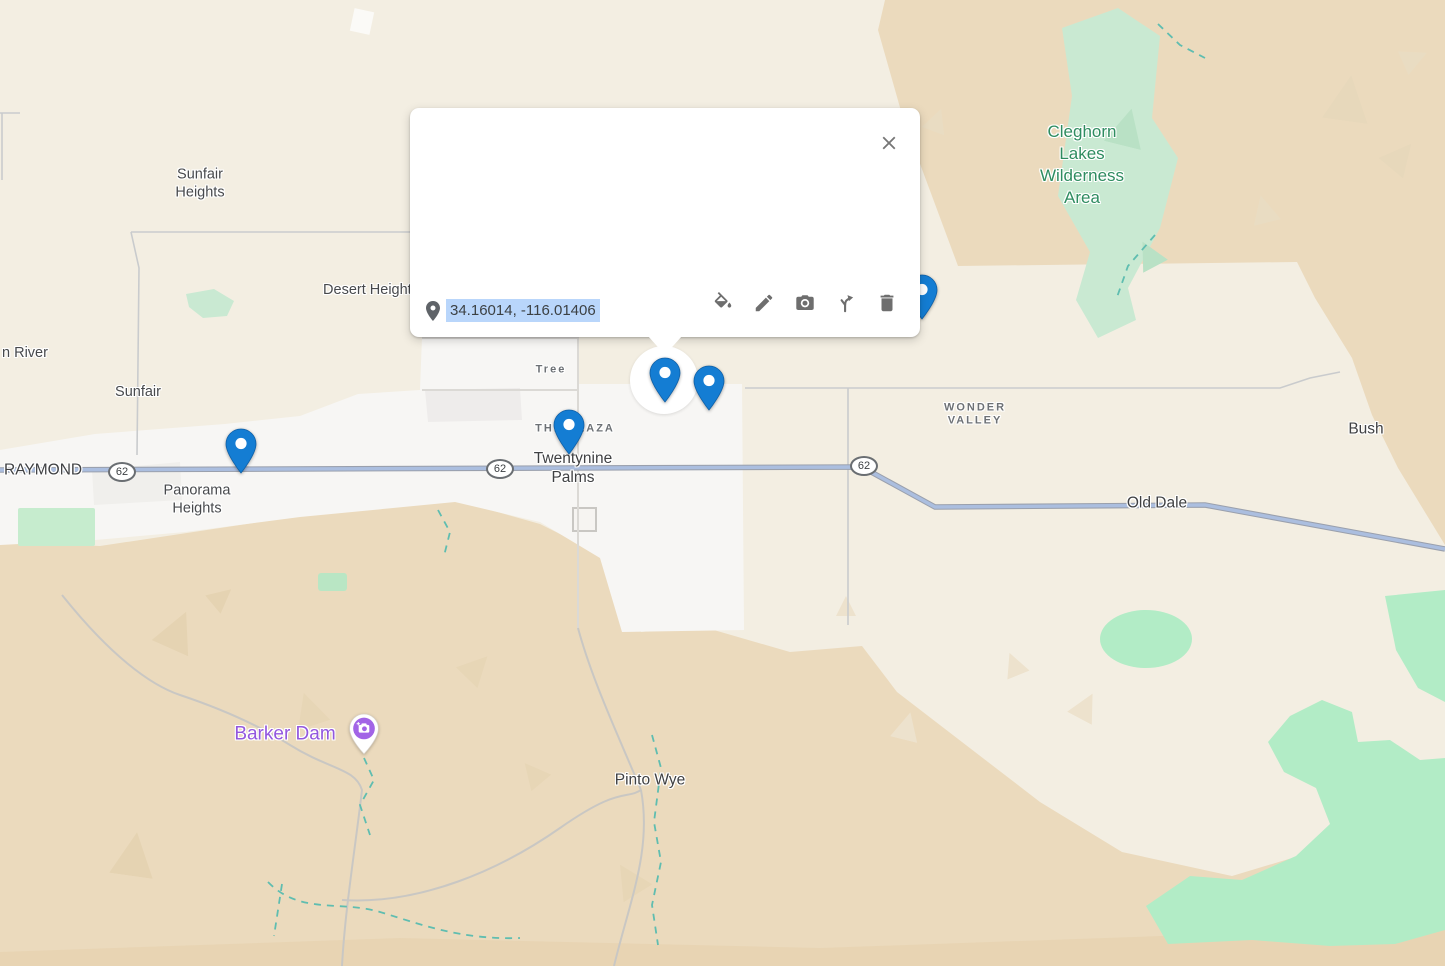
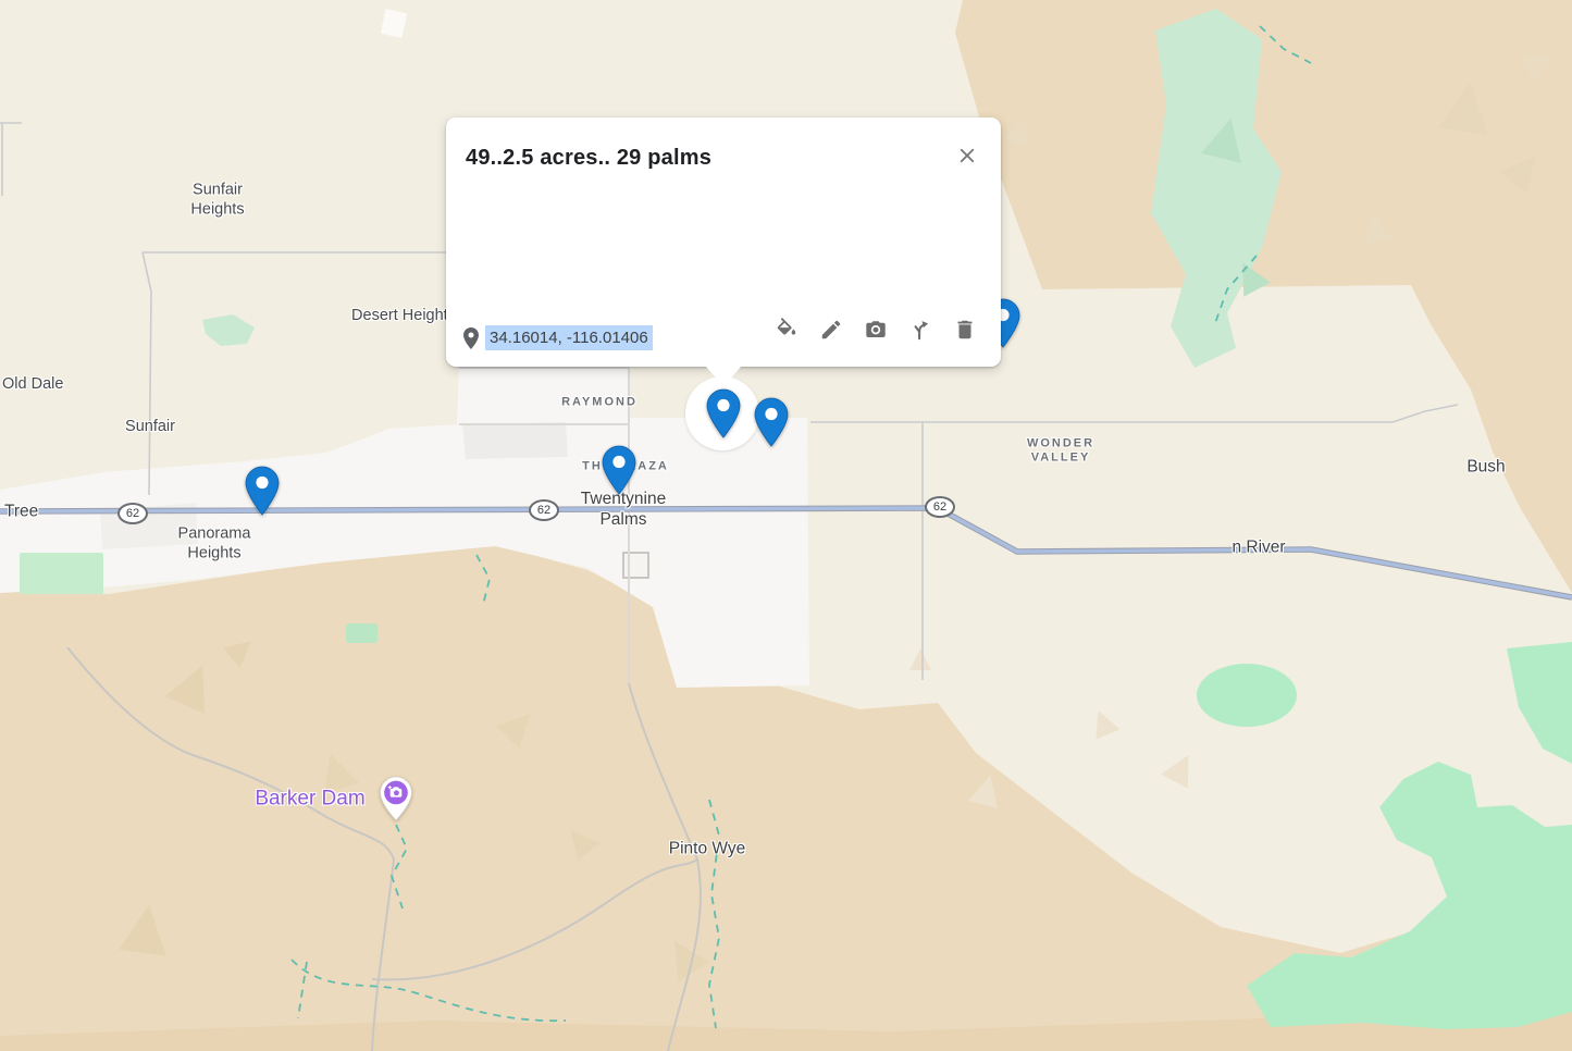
  Sunfair
  Heights
  Desert Heigh
- n River
+ Old Dale
  Sunfair
- Tree
+ RAYMOND
  Twentynine
  Palms
  WONDER
  VALLEY
  Bush
- Old Dale
+ n River
- RAYMOND
+ Tree
  Panorama
  Heights
  Barker Dam
  Pinto Wye
- Cleghorn
- Lakes
- Wilderness
- Area
  62
  62
  62
+ 49..2.5 acres.. 29 palms
  34.16014, -116.01406
